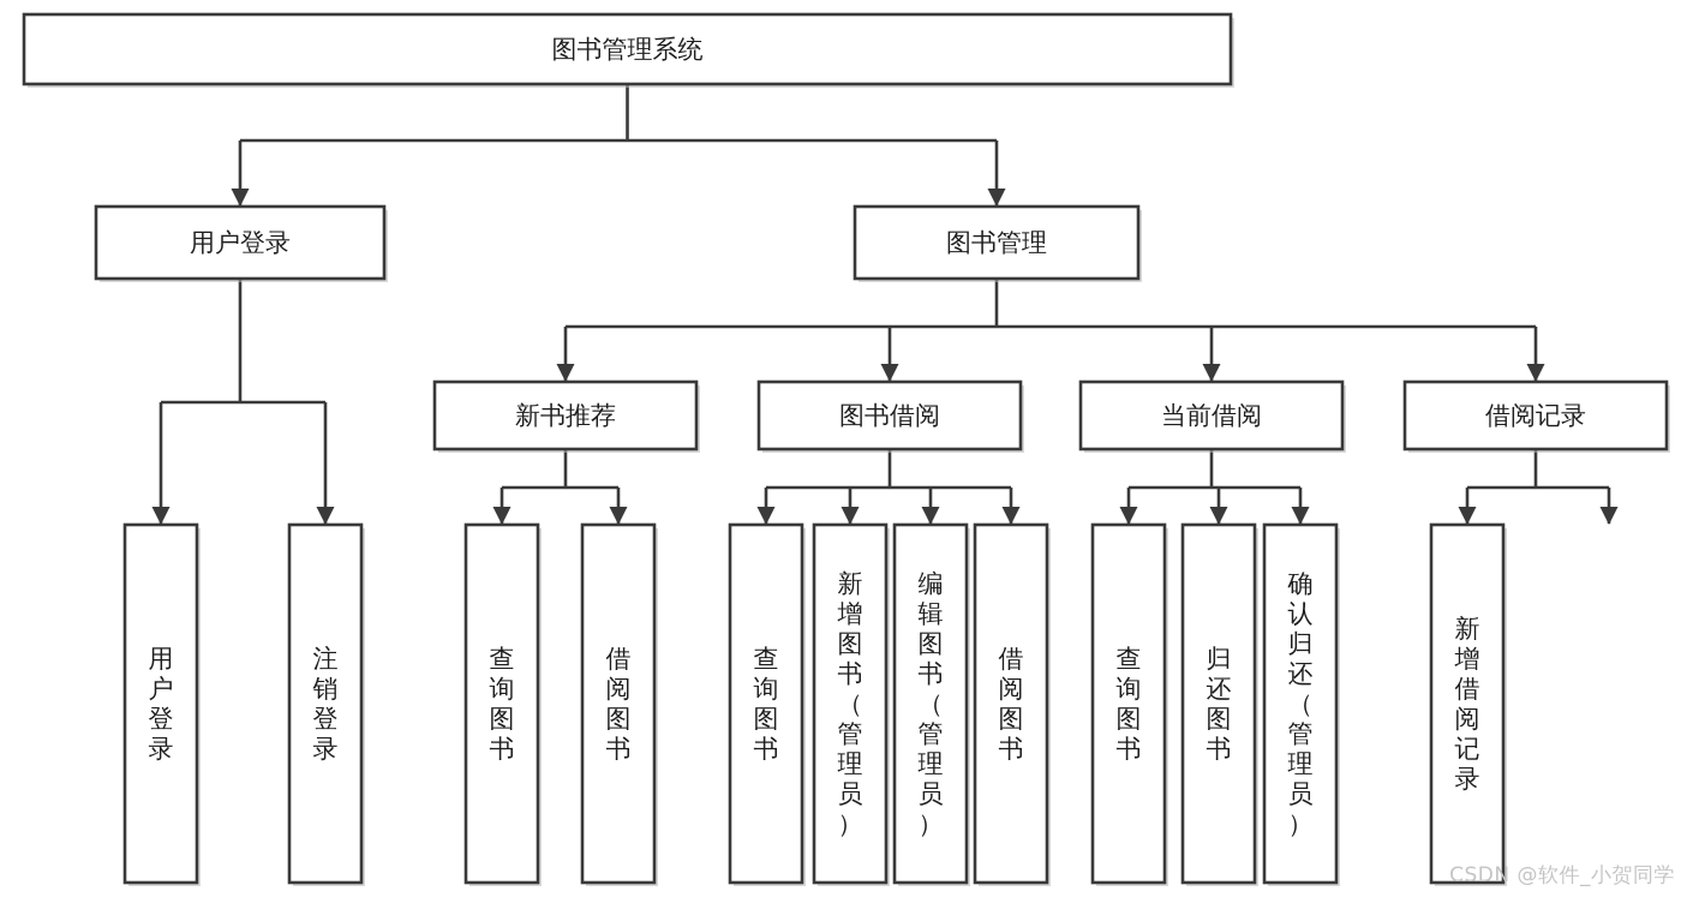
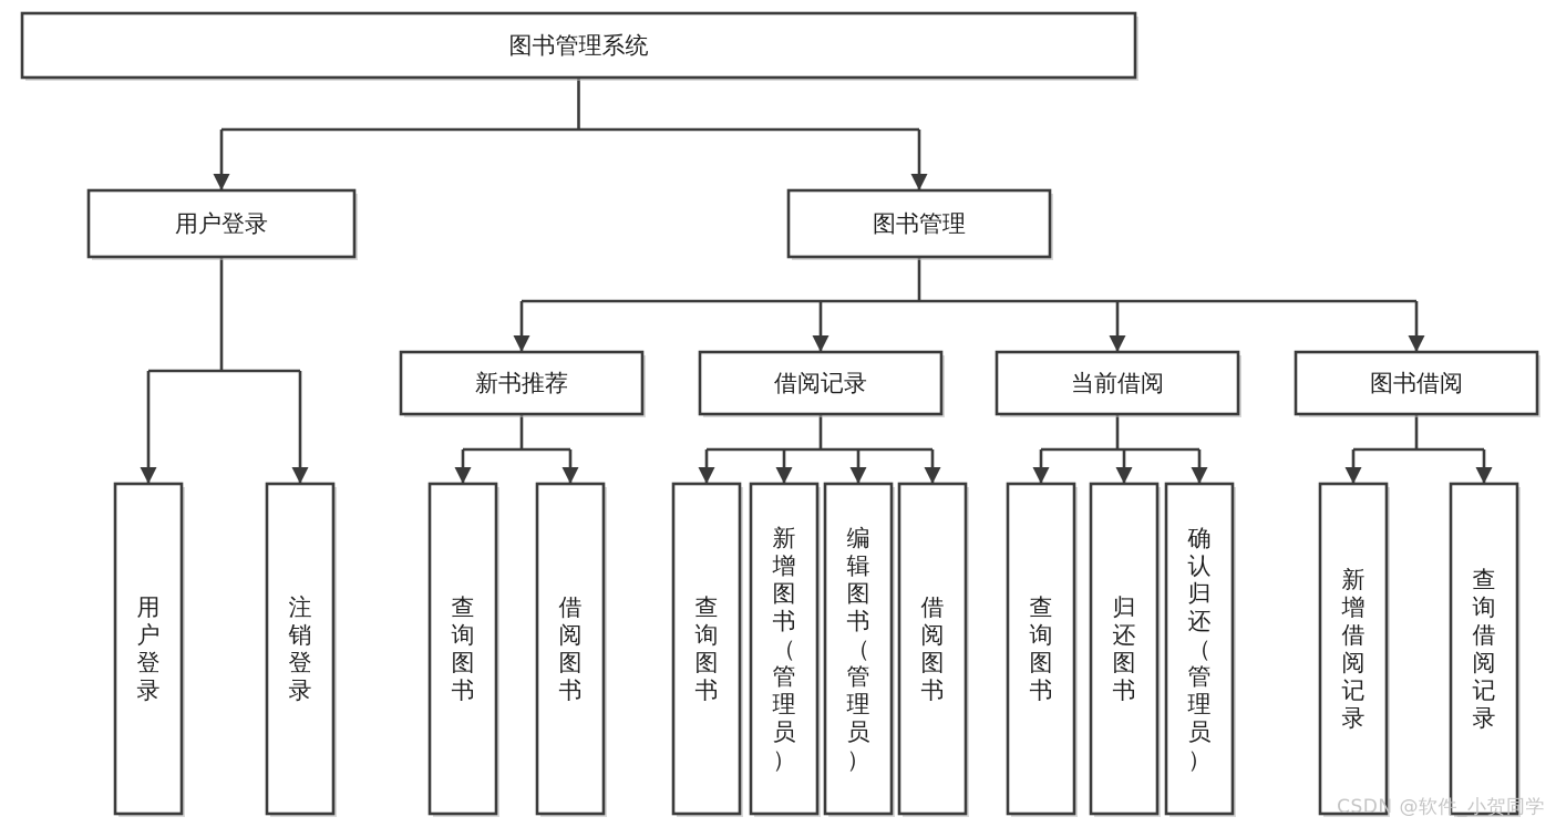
  图书管理系统
  用户登录
  图书管理
  新书推荐
- 图书借阅
+ 借阅记录
  当前借阅
- 借阅记录
+ 图书借阅
  用户登录
  注销登录
  查询图书
  借阅图书
  查询图书
  新增图书（管理员）
  编辑图书（管理员）
  借阅图书
  查询图书
  归还图书
  确认归还（管理员）
  新增借阅记录
+ 查询借阅记录
  CSDN @软件_小贺同学
